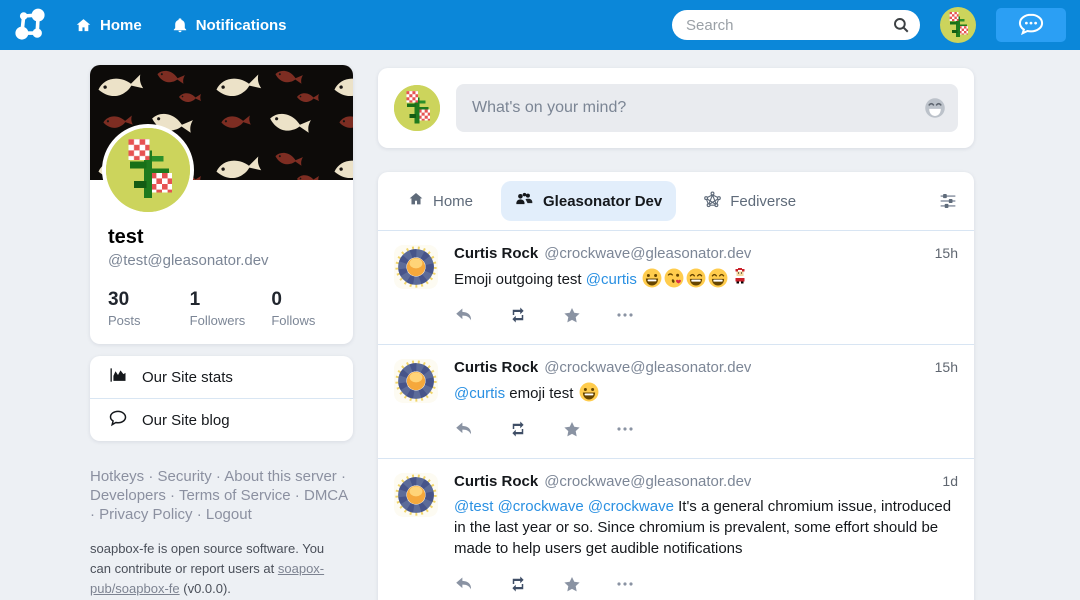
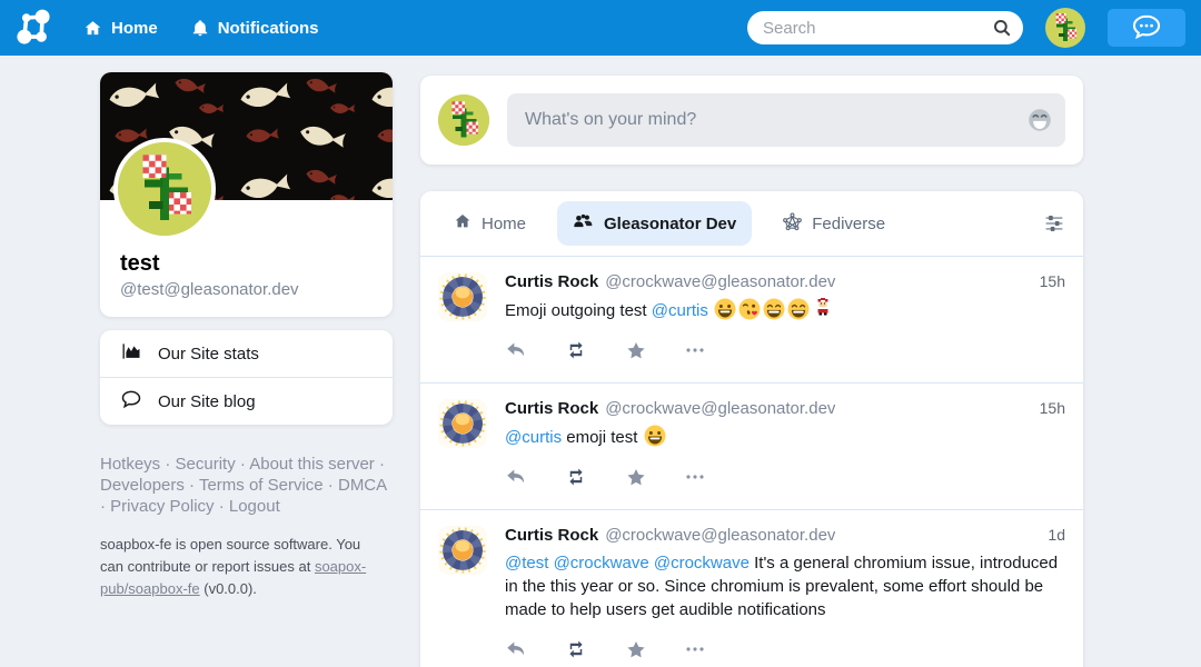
  Home
  Notifications
  Search
  test
  @test@gleasonator.dev
- 30
- Posts
- 1
- Followers
- 0
- Follows
  Our Site stats
  Our Site blog
  Hotkeys · Security · About this server · Developers · Terms of Service · DMCA · Privacy Policy · Logout
- soapbox-fe is open source software. You can contribute or report users at soapox-pub/soapbox-fe (v0.0.0).
+ soapbox-fe is open source software. You can contribute or report issues at soapox-pub/soapbox-fe (v0.0.0).
  What's on your mind?
  Home
  Gleasonator Dev
  Fediverse
  Curtis Rock
  @crockwave@gleasonator.dev
  15h
  Emoji outgoing test @curtis
  Curtis Rock
  @crockwave@gleasonator.dev
  15h
  @curtis emoji test
  Curtis Rock
  @crockwave@gleasonator.dev
  1d
- @test @crockwave @crockwave It's a general chromium issue, introduced in the last year or so. Since chromium is prevalent, some effort should be made to help users get audible notifications
+ @test @crockwave @crockwave It's a general chromium issue, introduced in the this year or so. Since chromium is prevalent, some effort should be made to help users get audible notifications
